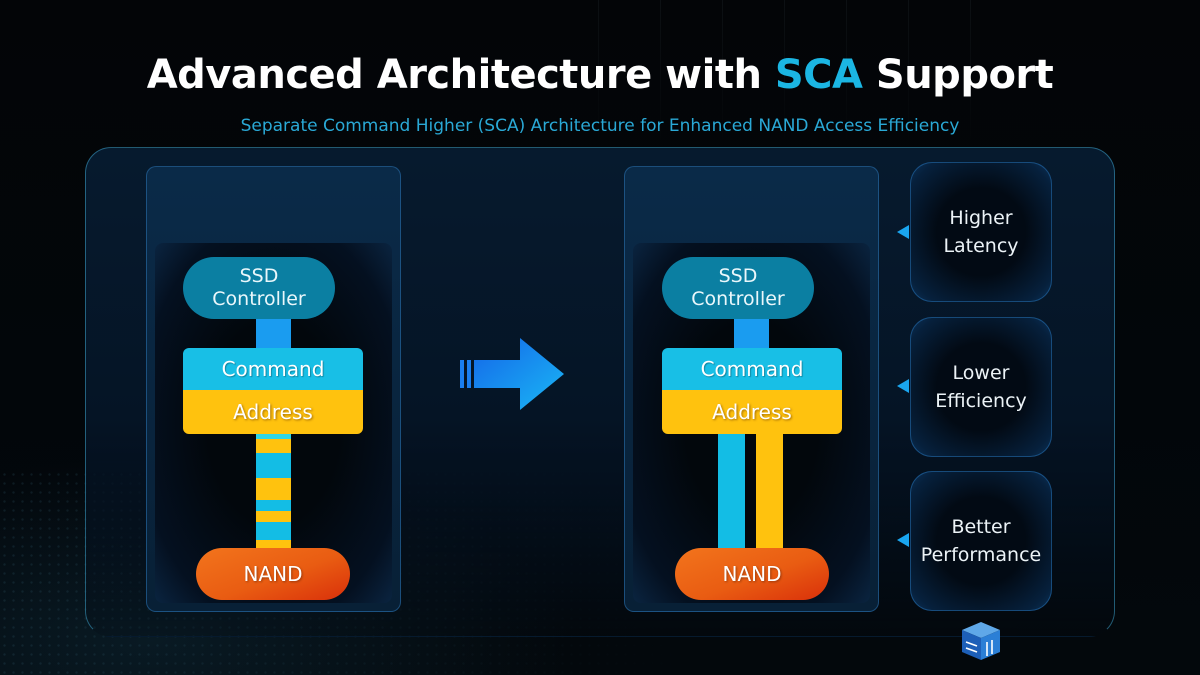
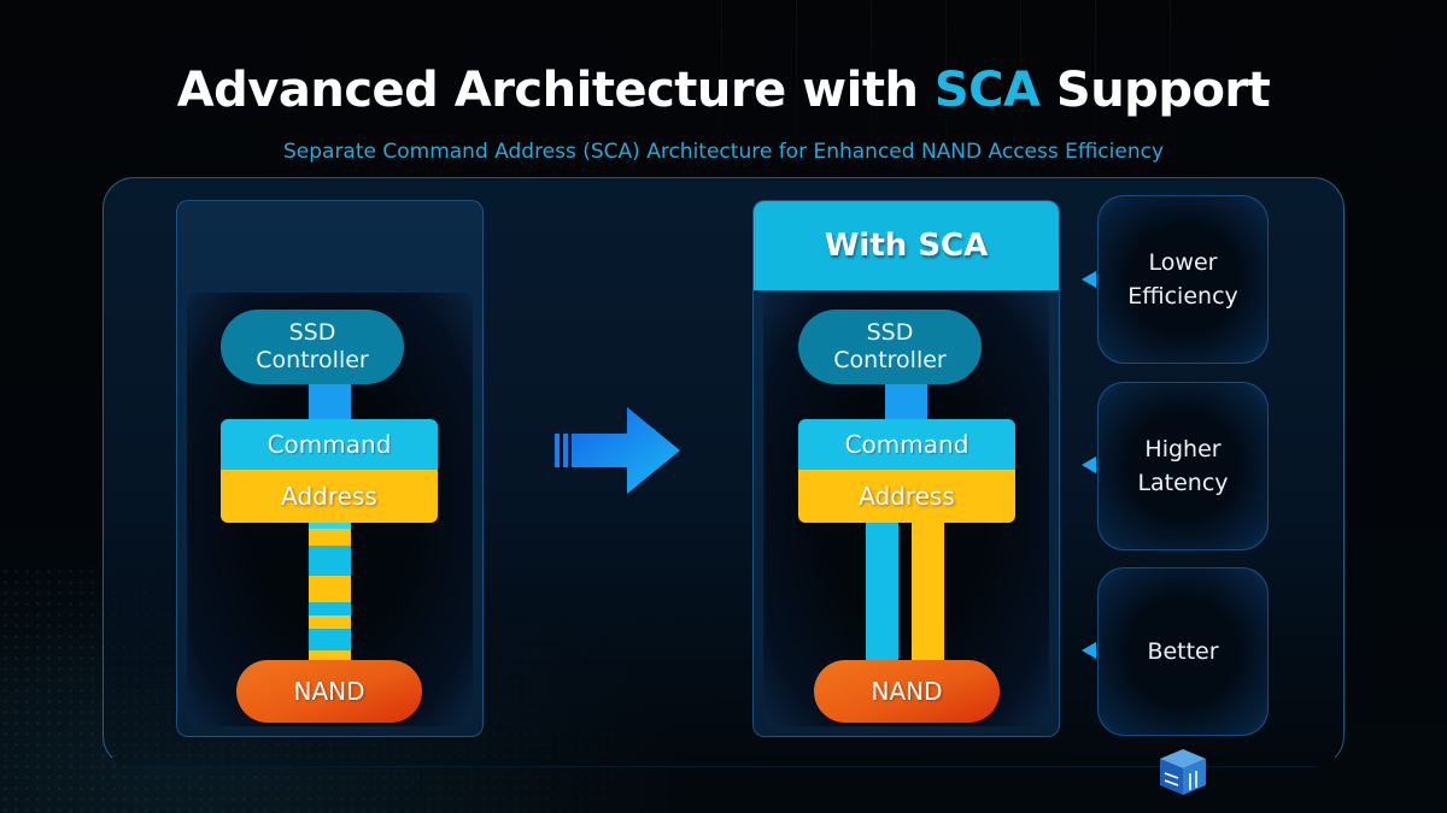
  Advanced Architecture with SCA Support
- Separate Command Higher (SCA) Architecture for Enhanced NAND Access Efficiency
+ Separate Command Address (SCA) Architecture for Enhanced NAND Access Efficiency
  SSD
  Controller
  Command
  Address
  NAND
+ With SCA
  SSD
  Controller
  Command
  Address
  NAND
- Higher
+ Lower
- Latency
+ Efficiency
- Lower
+ Higher
- Efficiency
+ Latency
  Better
- Performance
